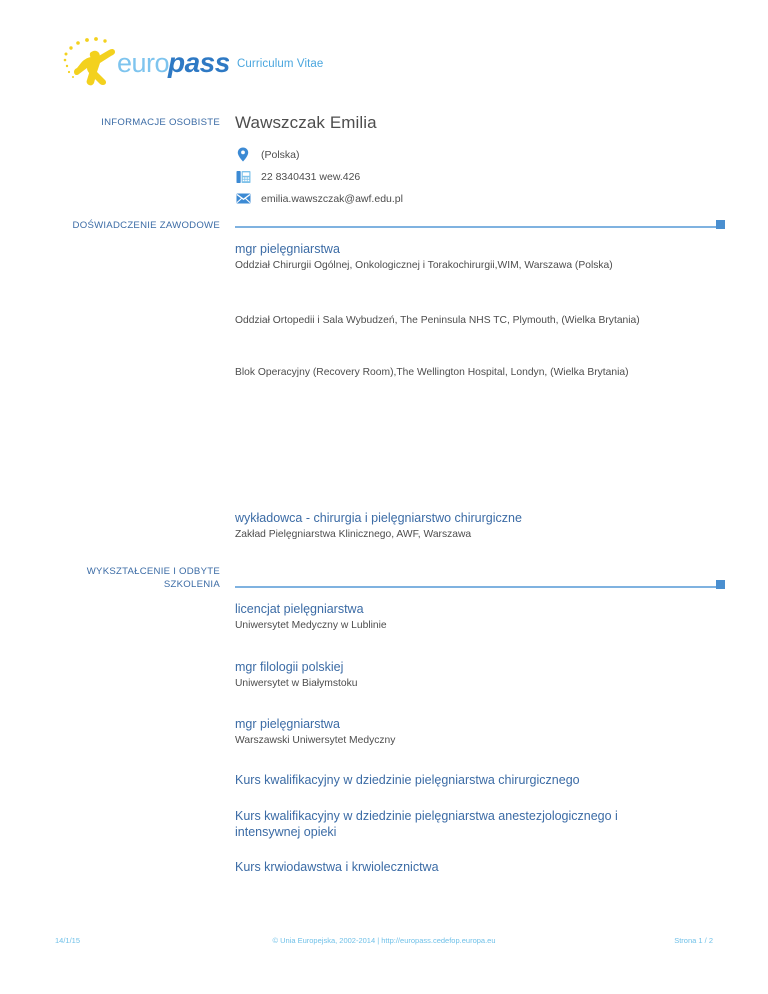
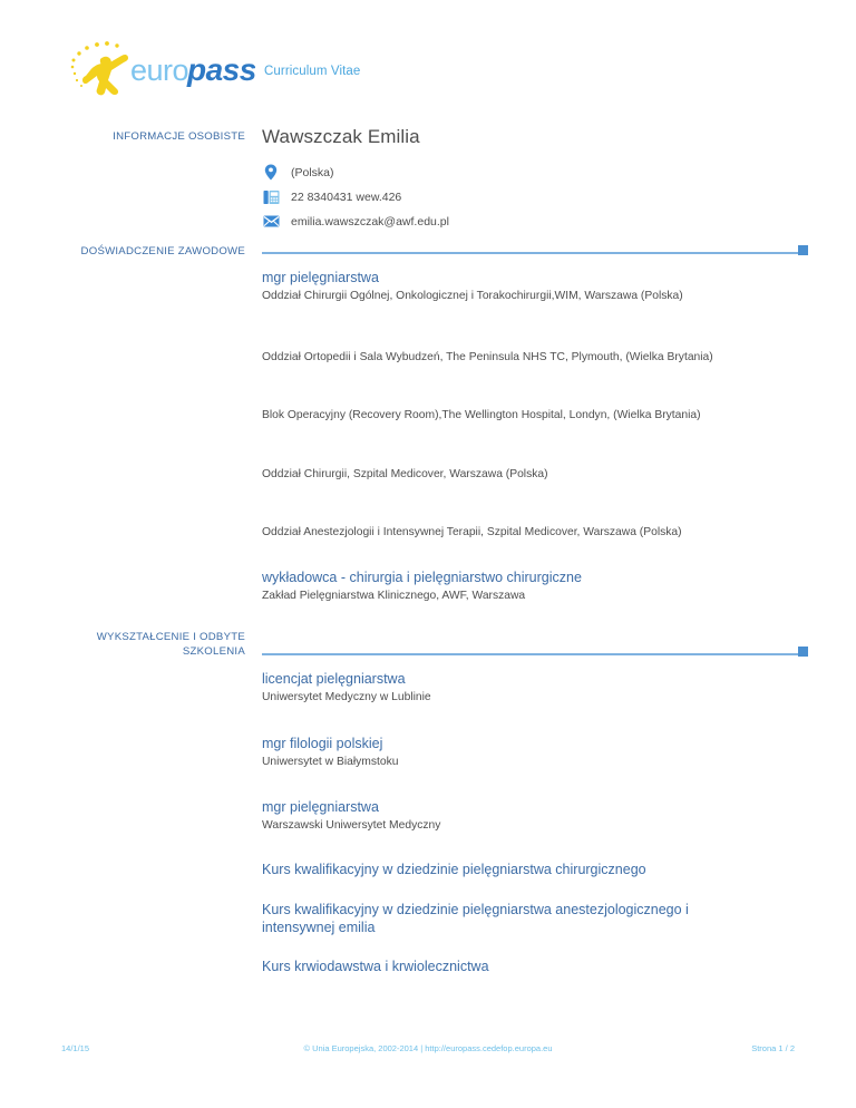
  euro
  pass
  Curriculum Vitae
  INFORMACJE OSOBISTE
  Wawszczak Emilia
  (Polska)
  22 8340431 wew.426
  emilia.wawszczak@awf.edu.pl
  DOŚWIADCZENIE ZAWODOWE
  mgr pielęgniarstwa
  Oddział Chirurgii Ogólnej, Onkologicznej i Torakochirurgii,WIM, Warszawa (Polska)
  Oddział Ortopedii i Sala Wybudzeń, The Peninsula NHS TC, Plymouth, (Wielka Brytania)
  Blok Operacyjny (Recovery Room),The Wellington Hospital, Londyn, (Wielka Brytania)
+ Oddział Chirurgii, Szpital Medicover, Warszawa (Polska)
+ Oddział Anestezjologii i Intensywnej Terapii, Szpital Medicover, Warszawa (Polska)
  wykładowca - chirurgia i pielęgniarstwo chirurgiczne
  Zakład Pielęgniarstwa Klinicznego, AWF, Warszawa
  WYKSZTAŁCENIE I ODBYTE
  SZKOLENIA
  licencjat pielęgniarstwa
  Uniwersytet Medyczny w Lublinie
  mgr filologii polskiej
  Uniwersytet w Białymstoku
  mgr pielęgniarstwa
  Warszawski Uniwersytet Medyczny
  Kurs kwalifikacyjny w dziedzinie pielęgniarstwa chirurgicznego
- Kurs kwalifikacyjny w dziedzinie pielęgniarstwa anestezjologicznego i intensywnej opieki
+ Kurs kwalifikacyjny w dziedzinie pielęgniarstwa anestezjologicznego i intensywnej emilia
  Kurs krwiodawstwa i krwiolecznictwa
  14/1/15
  © Unia Europejska, 2002-2014 | http://europass.cedefop.europa.eu
  Strona 1 / 2
